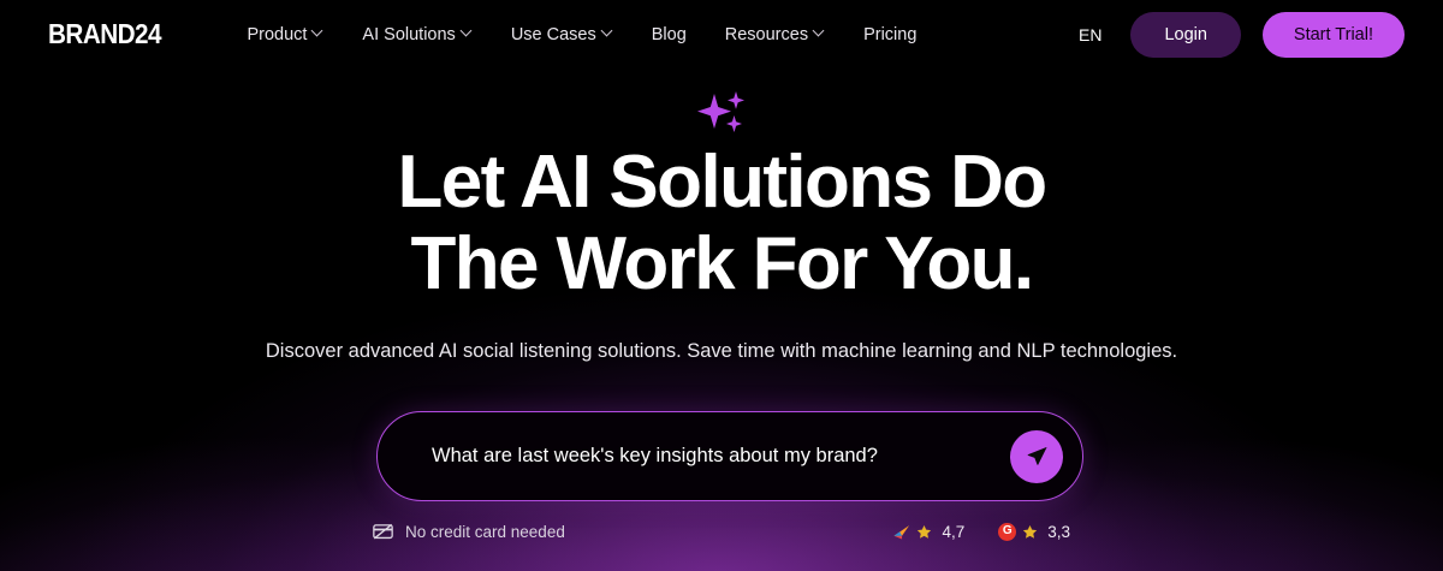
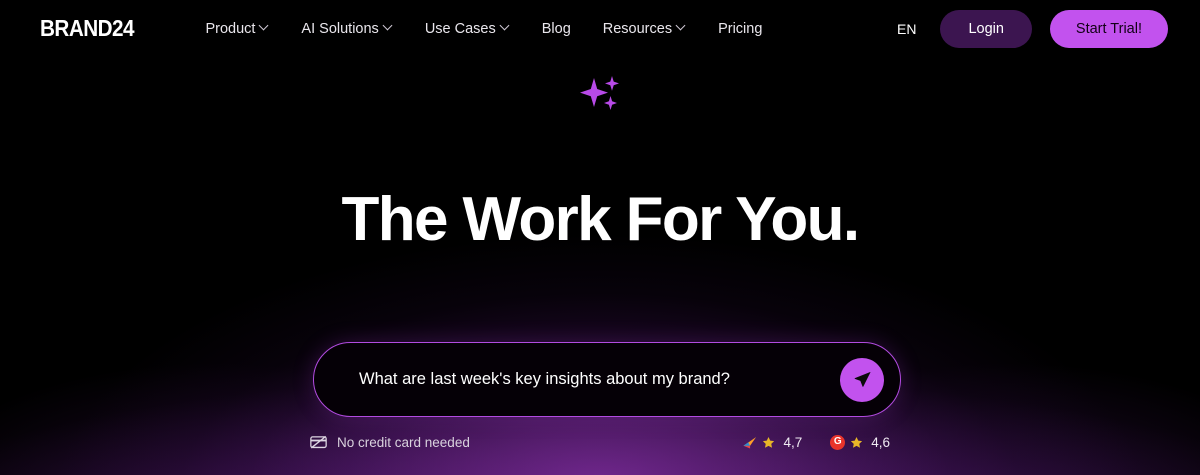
  BRAND24
  Product
  AI Solutions
  Use Cases
  Blog
  Resources
  Pricing
  EN
  Login
  Start Trial!
- Let AI Solutions Do
  The Work For You.
- Discover advanced AI social listening solutions. Save time with machine learning and NLP technologies.
  What are last week's key insights about my brand?
  No credit card needed
  4,7
  G
- 3,3
+ 4,6
